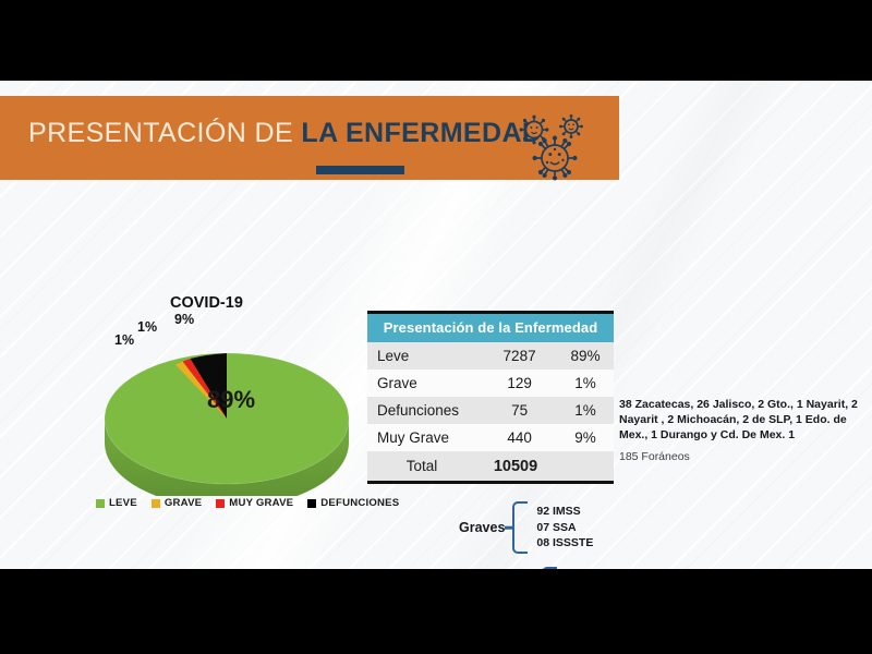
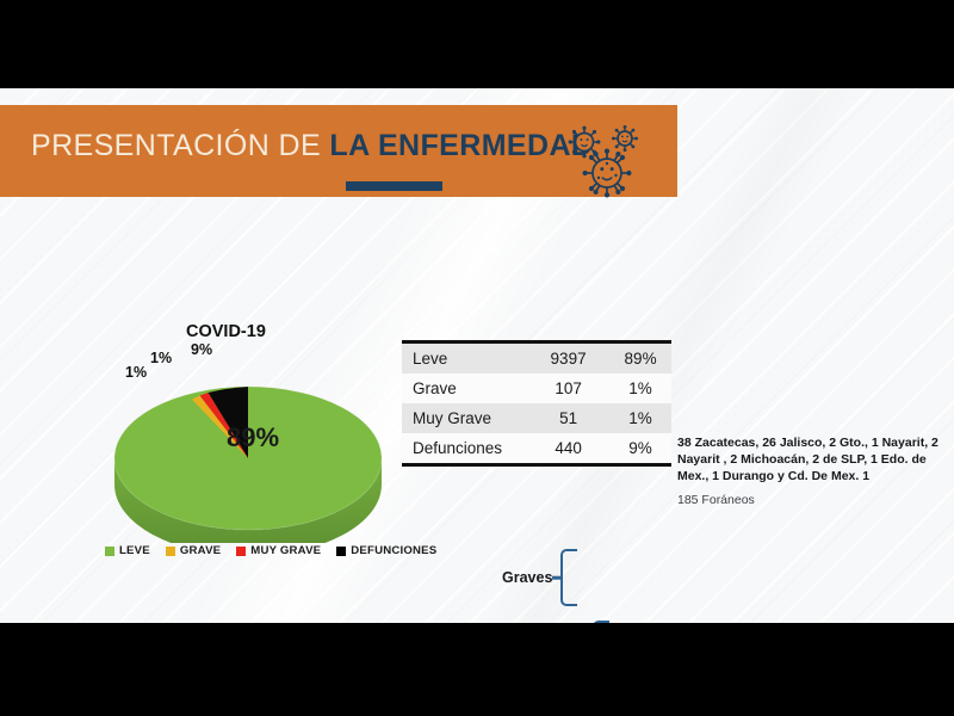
  PRESENTACIÓN DE LA ENFERMEDA
  COVID-19
  89%
  9%
  1%
  1%
  LEVE
  GRAVE
  MUY GRAVE
  DEFUNCIONES
- Presentación de la Enfermedad
  Leve
- 7287
+ 9397
  89%
  Grave
- 129
+ 107
  1%
- Defunciones
+ Muy Grave
- 75
+ 51
  1%
- Muy Grave
+ Defunciones
  440
  9%
- Total
- 10509
  38 Zacatecas, 26 Jalisco, 2 Gto., 1 Nayarit, 2 Nayarit , 2 Michoacán, 2 de SLP, 1 Edo. de Mex., 1 Durango y Cd. De Mex. 1
  185 Foráneos
  Graves
- 92 IMSS
- 07 SSA
- 08 ISSSTE
